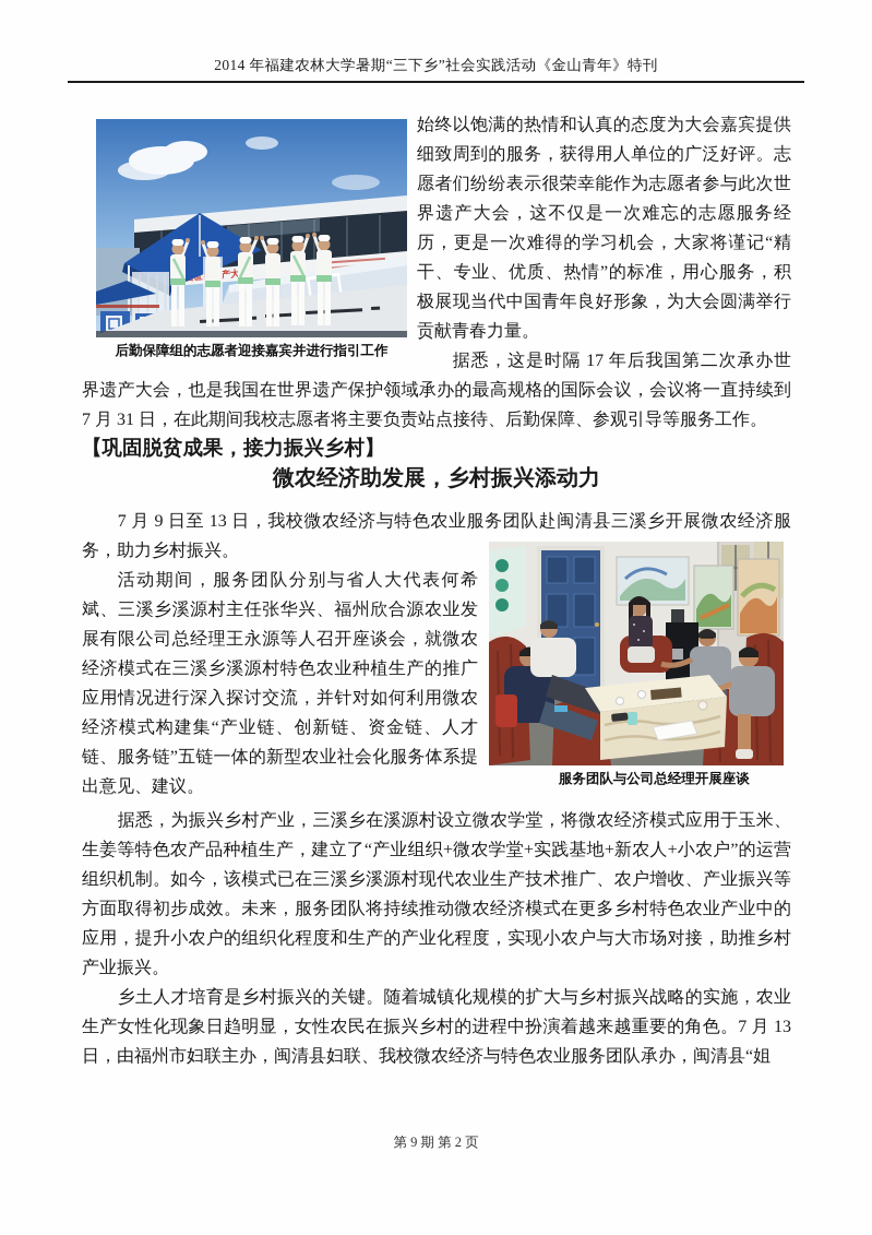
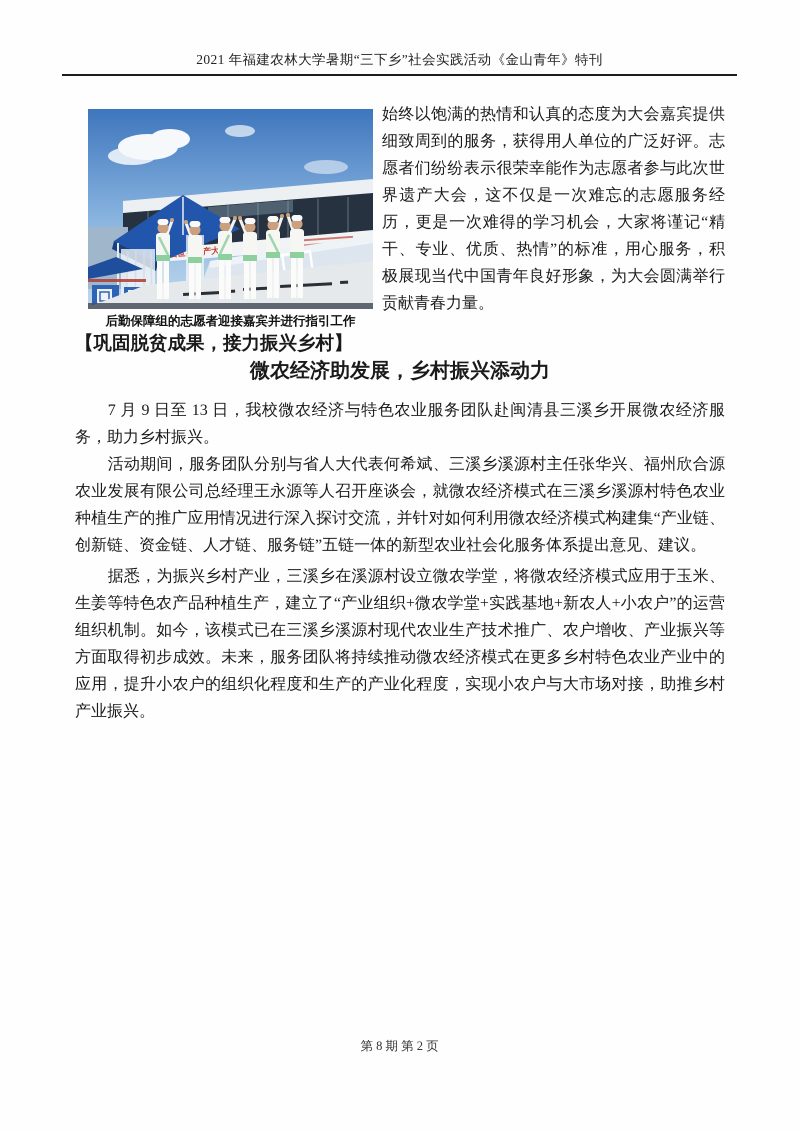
- 2014 年福建农林大学暑期“三下乡”社会实践活动《金山青年》特刊
+ 2021 年福建农林大学暑期“三下乡”社会实践活动《金山青年》特刊
  后勤保障组的志愿者迎接嘉宾并进行指引工作
  始终以饱满的热情和认真的态度为大会嘉宾提供细致周到的服务，获得用人单位的广泛好评。志愿者们纷纷表示很荣幸能作为志愿者参与此次世界遗产大会，这不仅是一次难忘的志愿服务经历，更是一次难得的学习机会，大家将谨记“精干、专业、优质、热情”的标准，用心服务，积极展现当代中国青年良好形象，为大会圆满举行贡献青春力量。
- 据悉，这是时隔 17 年后我国第二次承办世界遗产大会，也是我国在世界遗产保护领域承办的最高规格的国际会议，会议将一直持续到 7 月 31 日，在此期间我校志愿者将主要负责站点接待、后勤保障、参观引导等服务工作。
  【巩固脱贫成果，接力振兴乡村】
  微农经济助发展，乡村振兴添动力
  7 月 9 日至 13 日，我校微农经济与特色农业服务团队赴闽清县三溪乡开展微农经济服务，助力乡村振兴。
- 服务团队与公司总经理开展座谈
  活动期间，服务团队分别与省人大代表何希斌、三溪乡溪源村主任张华兴、福州欣合源农业发展有限公司总经理王永源等人召开座谈会，就微农经济模式在三溪乡溪源村特色农业种植生产的推广应用情况进行深入探讨交流，并针对如何利用微农经济模式构建集“产业链、创新链、资金链、人才链、服务链”五链一体的新型农业社会化服务体系提出意见、建议。
  据悉，为振兴乡村产业，三溪乡在溪源村设立微农学堂，将微农经济模式应用于玉米、生姜等特色农产品种植生产，建立了“产业组织+微农学堂+实践基地+新农人+小农户”的运营组织机制。如今，该模式已在三溪乡溪源村现代农业生产技术推广、农户增收、产业振兴等方面取得初步成效。未来，服务团队将持续推动微农经济模式在更多乡村特色农业产业中的应用，提升小农户的组织化程度和生产的产业化程度，实现小农户与大市场对接，助推乡村产业振兴。
- 乡土人才培育是乡村振兴的关键。随着城镇化规模的扩大与乡村振兴战略的实施，农业生产女性化现象日趋明显，女性农民在振兴乡村的进程中扮演着越来越重要的角色。7 月 13 日，由福州市妇联主办，闽清县妇联、我校微农经济与特色农业服务团队承办，闽清县“姐
- 第 9 期 第 2 页
+ 第 8 期 第 2 页
